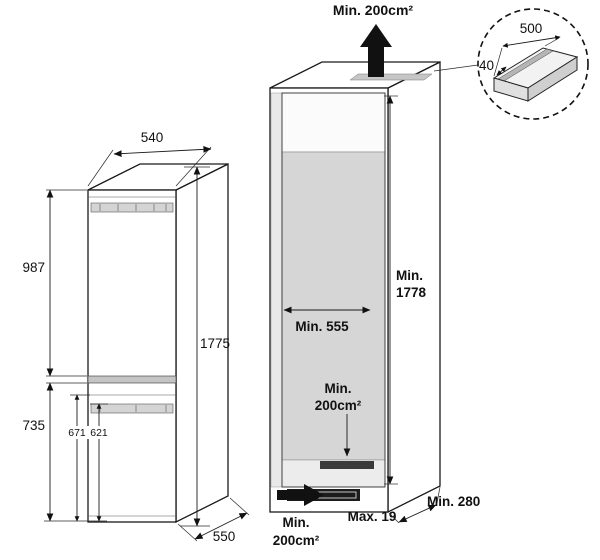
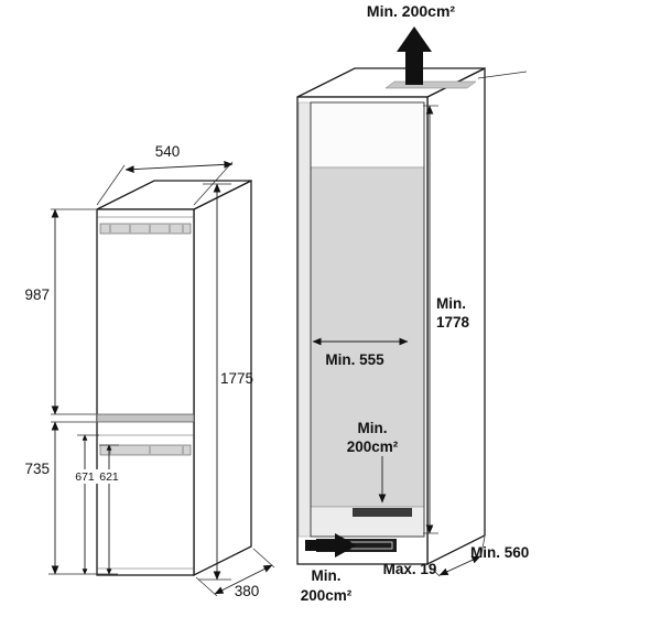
  540
  987
  735
  671
  621
  1775
- 550
+ 380
  Min. 200cm²
  Min.
  1778
  Min. 555
  Min.
  200cm²
  Min.
  200cm²
  Max. 1
- Min. 280
+ Min. 560
- 500
- 40
